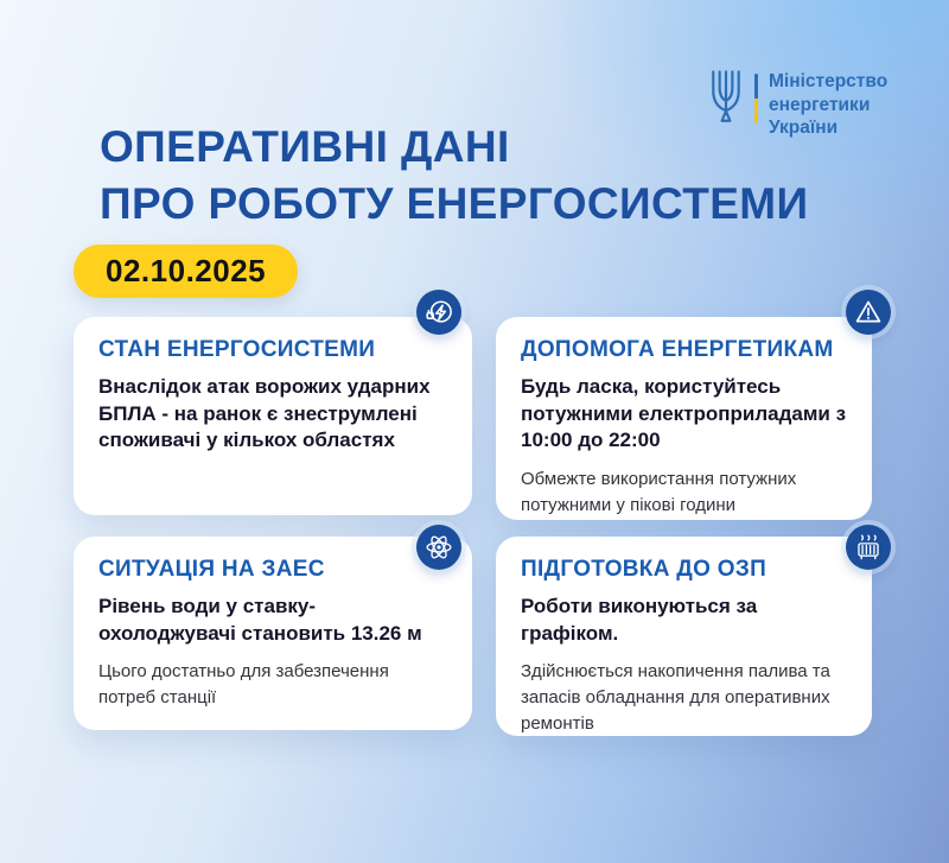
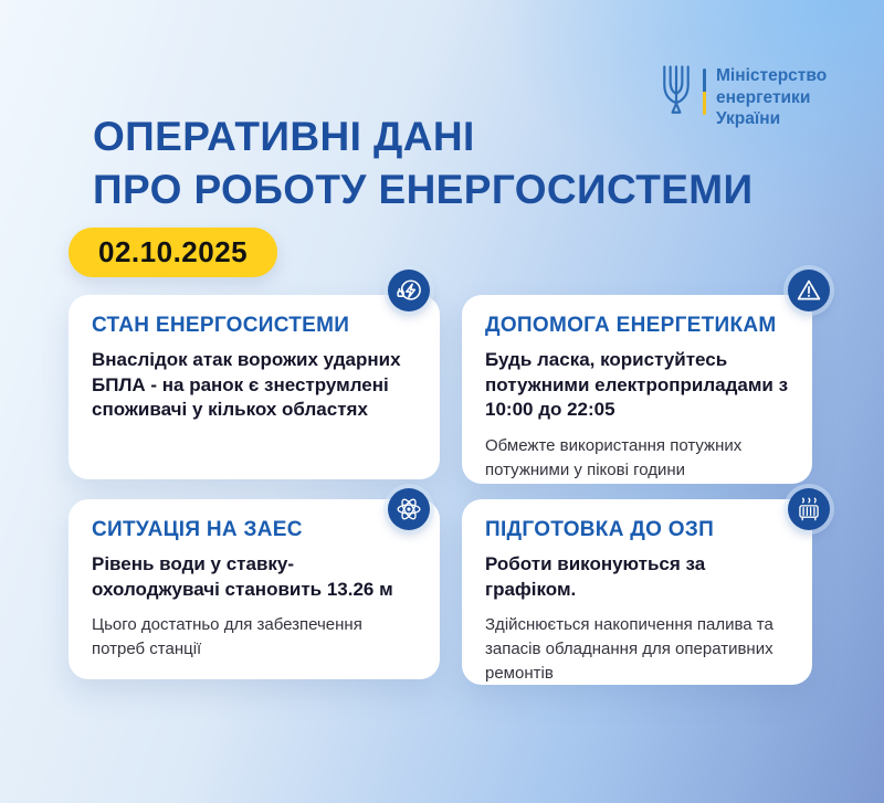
  Міністерство
  енергетики
  України
  ОПЕРАТИВНІ ДАНІ
  ПРО РОБОТУ ЕНЕРГОСИСТЕМИ
  02.10.2025
  СТАН ЕНЕРГОСИСТЕМИ
  Внаслідок атак ворожих ударних БПЛА - на ранок є знеструмлені споживачі у кількох областях
  ДОПОМОГА ЕНЕРГЕТИКАМ
- Будь ласка, користуйтесь потужними електроприладами з 10:00 до 22:00
+ Будь ласка, користуйтесь потужними електроприладами з 10:00 до 22:05
  Обмежте використання потужних потужними у пікові години
  СИТУАЦІЯ НА ЗАЕС
  Рівень води у ставку-охолоджувачі становить 13.26 м
  Цього достатньо для забезпечення потреб станції
  ПІДГОТОВКА ДО ОЗП
  Роботи виконуються за графіком.
  Здійснюється накопичення палива та запасів обладнання для оперативних ремонтів
